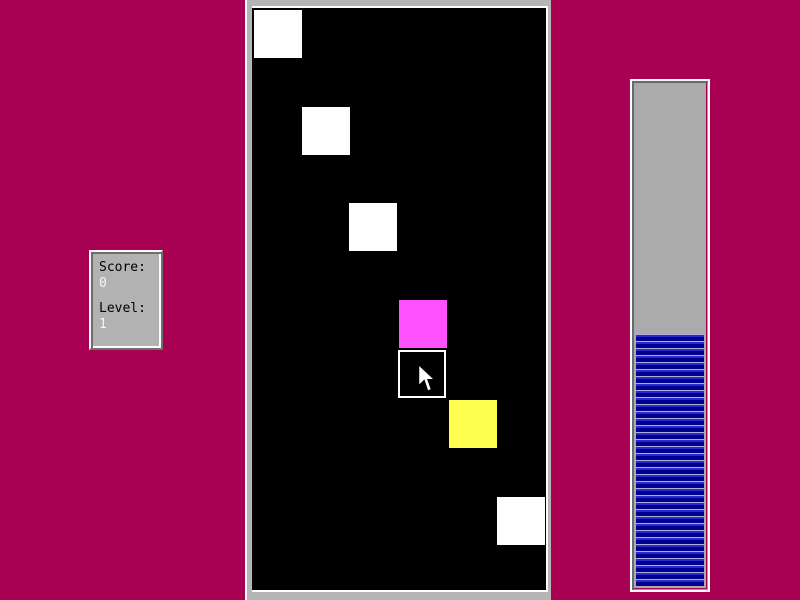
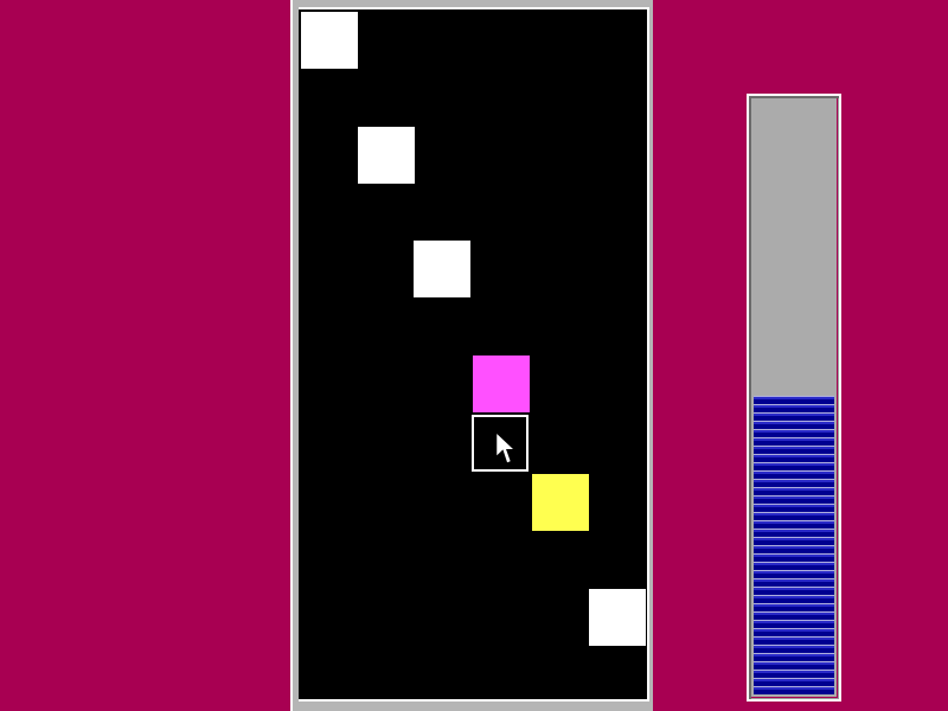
- Score:
- 0
- Level:
- 1
